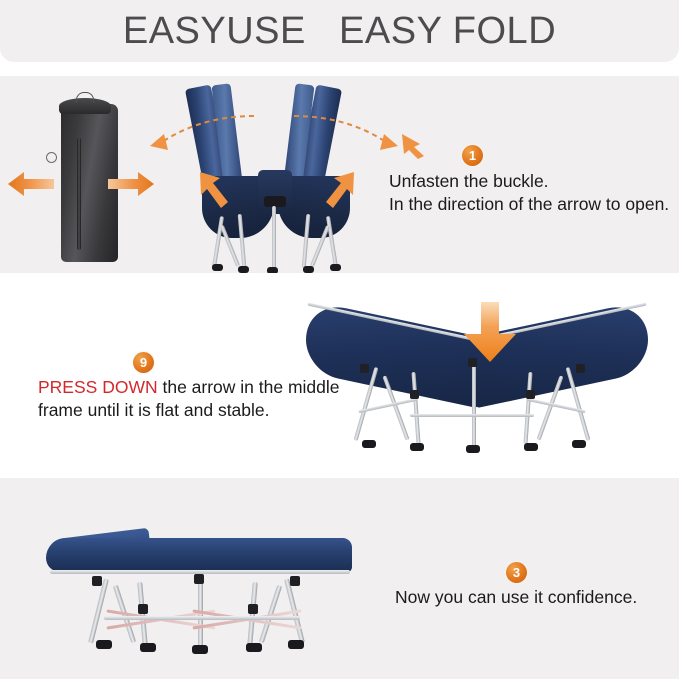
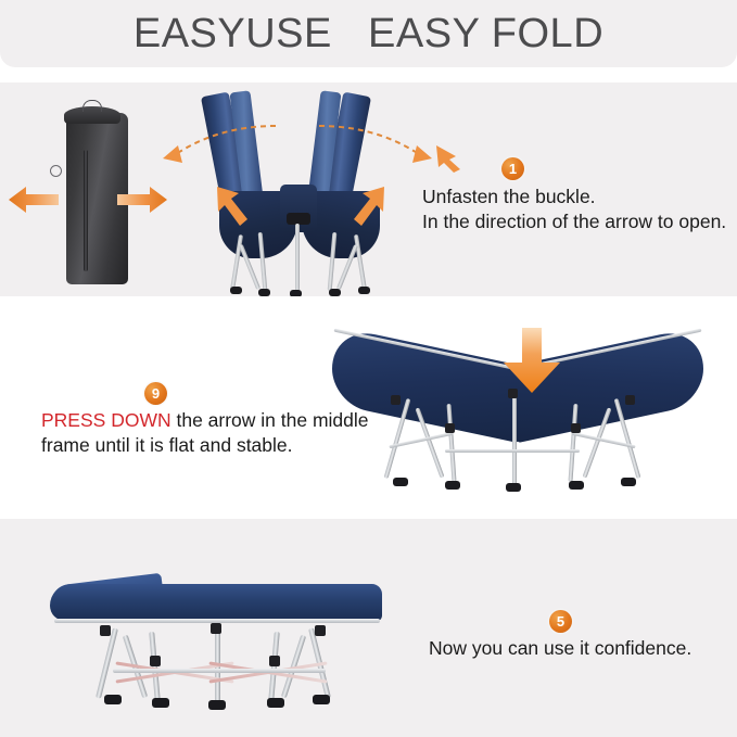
  EASYUSE EASY FOLD
  1
  Unfasten the buckle.
  In the direction of the arrow to open.
  9
  PRESS DOWN the arrow in the middle
  frame until it is flat and stable.
- 3
+ 5
  Now you can use it confidence.
